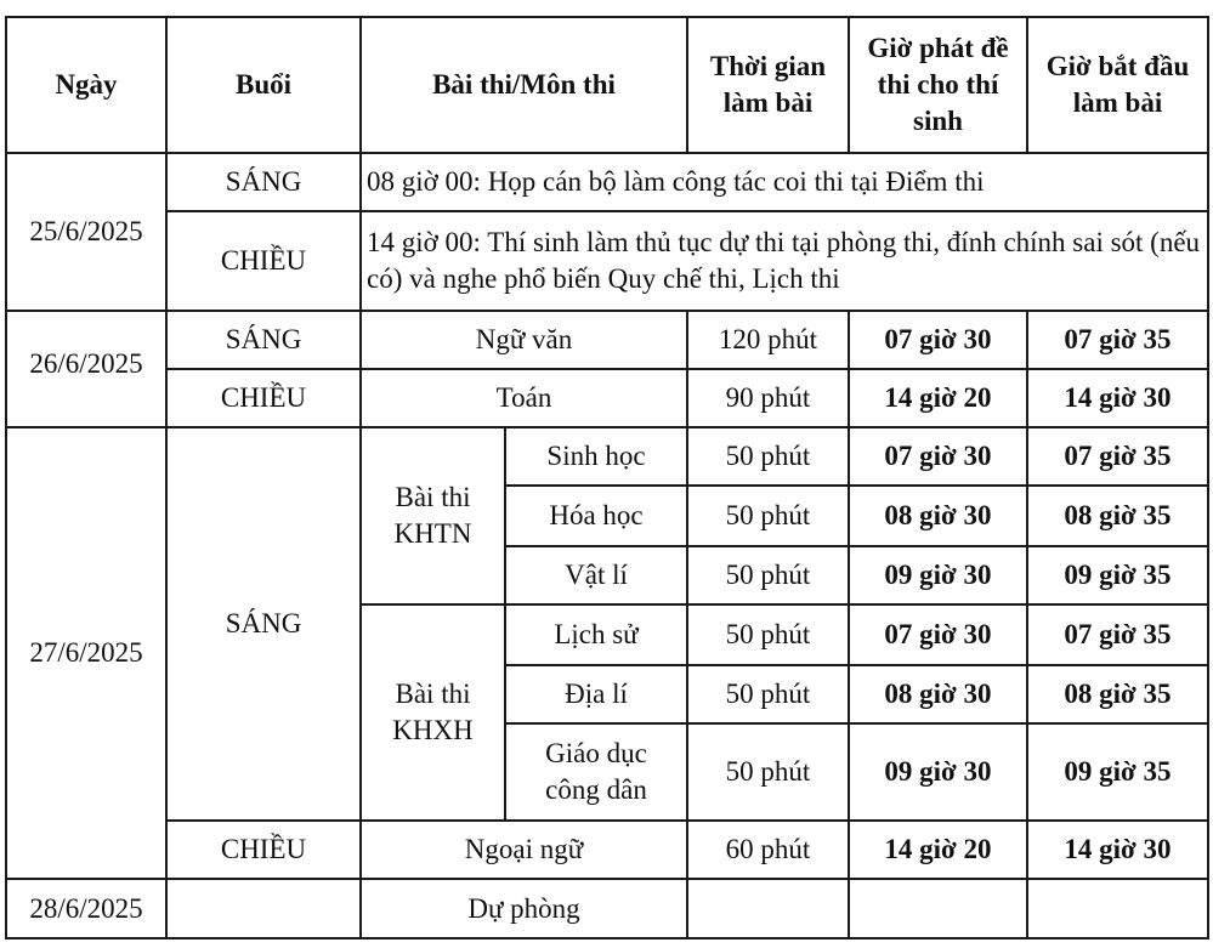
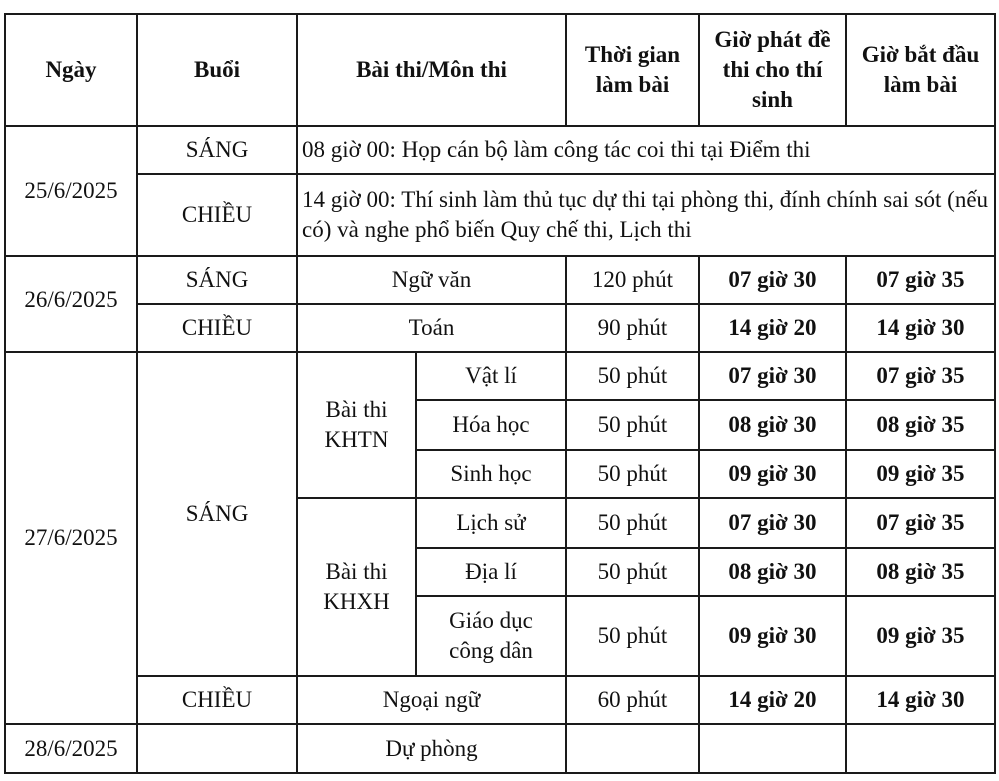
  Ngày	Buổi	Bài thi/Môn thi	Thời gian làm bài	Giờ phát đề thi cho thí sinh	Giờ bắt đầu làm bài
  25/6/2025	SÁNG	08 giờ 00: Họp cán bộ làm công tác coi thi tại Điểm thi
  CHIỀU	14 giờ 00: Thí sinh làm thủ tục dự thi tại phòng thi, đính chính sai sót (nếu có) và nghe phổ biến Quy chế thi, Lịch thi
  26/6/2025	SÁNG	Ngữ văn	120 phút	07 giờ 30	07 giờ 35
  CHIỀU	Toán	90 phút	14 giờ 20	14 giờ 30
- 27/6/2025	SÁNG	Bài thi KHTN	Sinh học	50 phút	07 giờ 30	07 giờ 35
+ 27/6/2025	SÁNG	Bài thi KHTN	Vật lí	50 phút	07 giờ 30	07 giờ 35
  Hóa học	50 phút	08 giờ 30	08 giờ 35
- Vật lí	50 phút	09 giờ 30	09 giờ 35
+ Sinh học	50 phút	09 giờ 30	09 giờ 35
  Bài thi KHXH	Lịch sử	50 phút	07 giờ 30	07 giờ 35
  Địa lí	50 phút	08 giờ 30	08 giờ 35
  Giáo dục công dân	50 phút	09 giờ 30	09 giờ 35
  CHIỀU	Ngoại ngữ	60 phút	14 giờ 20	14 giờ 30
  28/6/2025		Dự phòng
